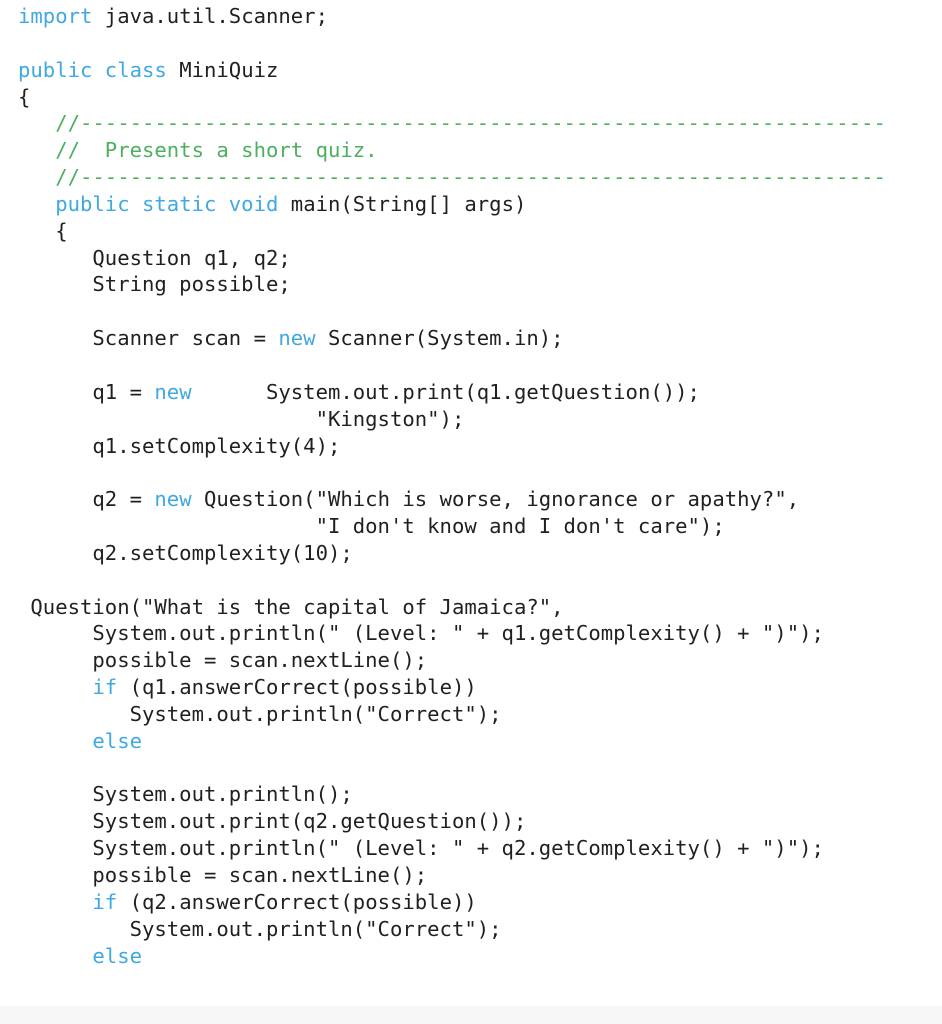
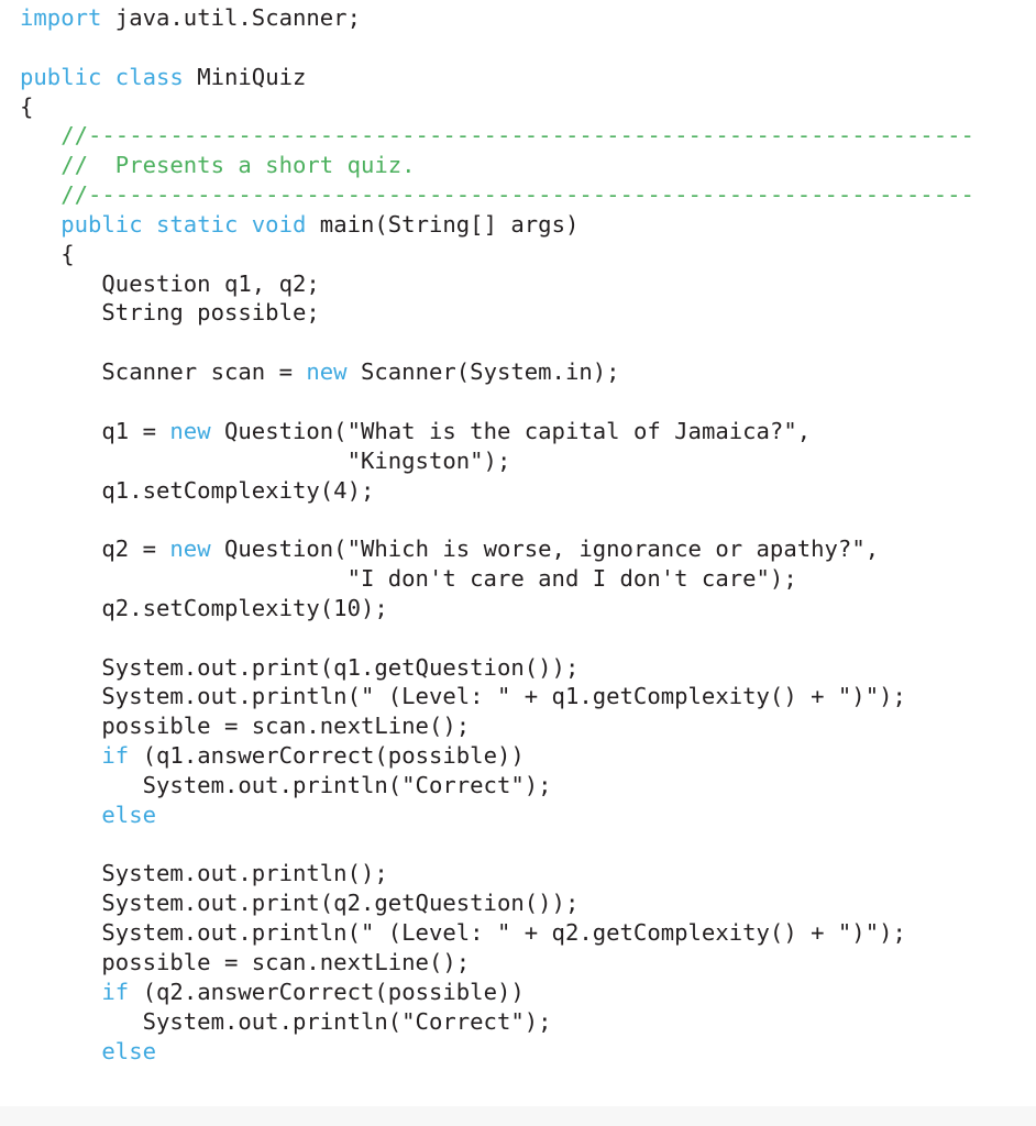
  import java.util.Scanner;
  public class MiniQuiz
  {
  //-----------------------------------------------------------------
  // Presents a short quiz.
  //-----------------------------------------------------------------
  public static void main(String[] args)
  {
  Question q1, q2;
  String possible;
  Scanner scan = new Scanner(System.in);
- q1 = new System.out.print(q1.getQuestion());
+ q1 = new Question("What is the capital of Jamaica?",
  "Kingston");
  q1.setComplexity(4);
  q2 = new Question("Which is worse, ignorance or apathy?",
- "I don't know and I don't care");
+ "I don't care and I don't care");
  q2.setComplexity(10);
- Question("What is the capital of Jamaica?",
+ System.out.print(q1.getQuestion());
  System.out.println(" (Level: " + q1.getComplexity() + ")");
  possible = scan.nextLine();
  if (q1.answerCorrect(possible))
  System.out.println("Correct");
  else
  System.out.println();
  System.out.print(q2.getQuestion());
  System.out.println(" (Level: " + q2.getComplexity() + ")");
  possible = scan.nextLine();
  if (q2.answerCorrect(possible))
  System.out.println("Correct");
  else
